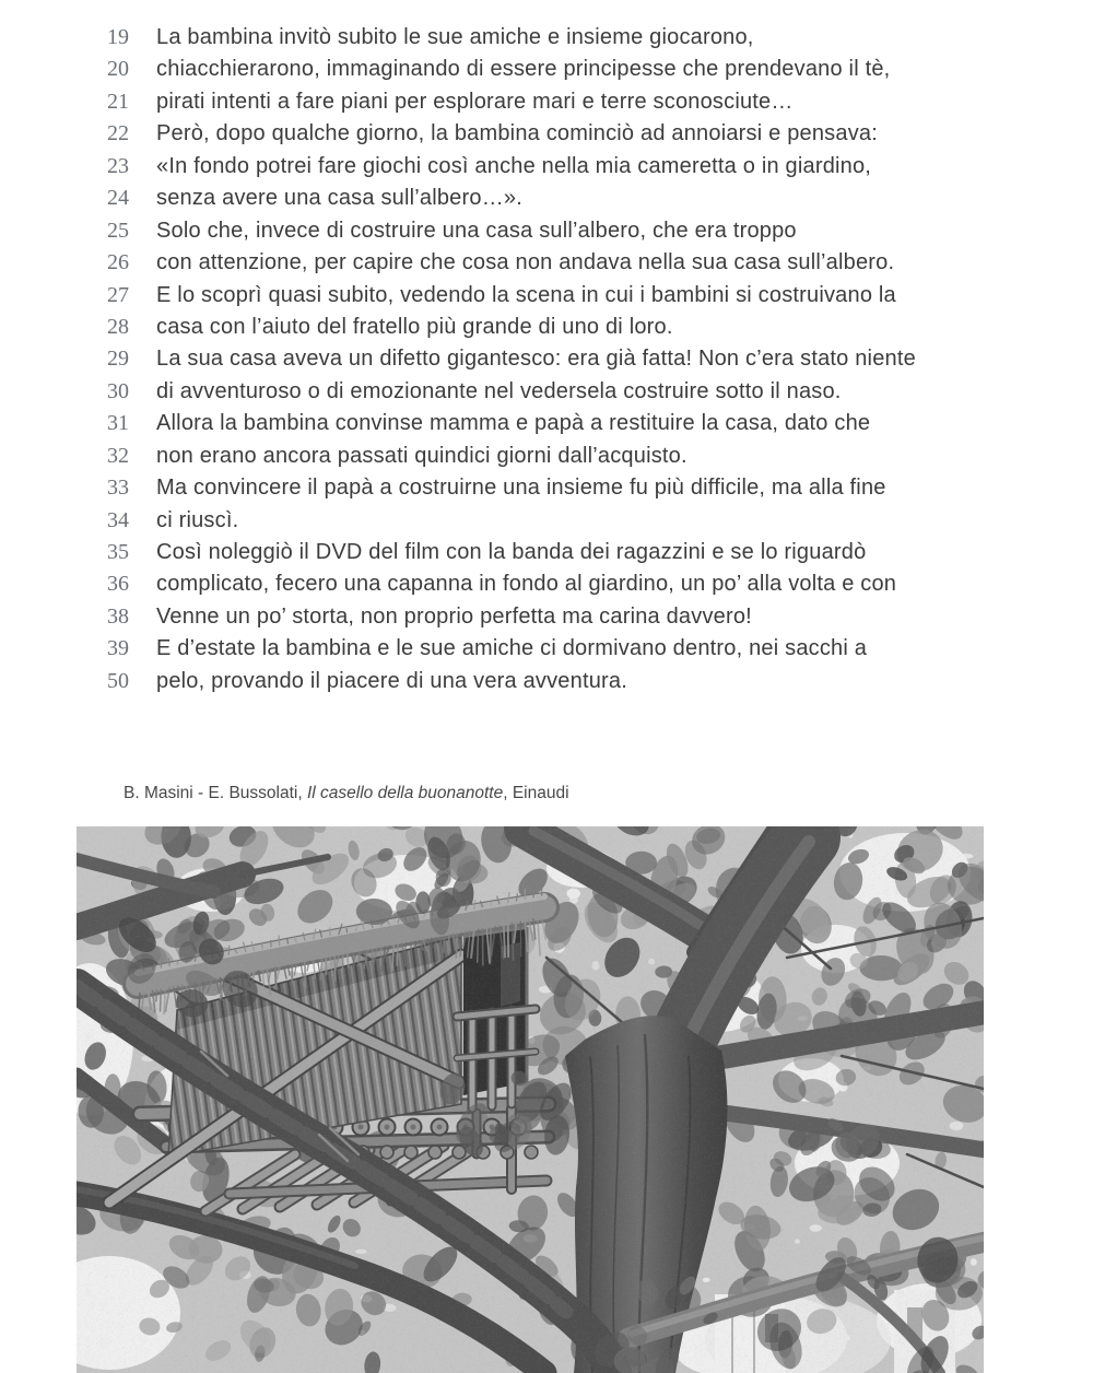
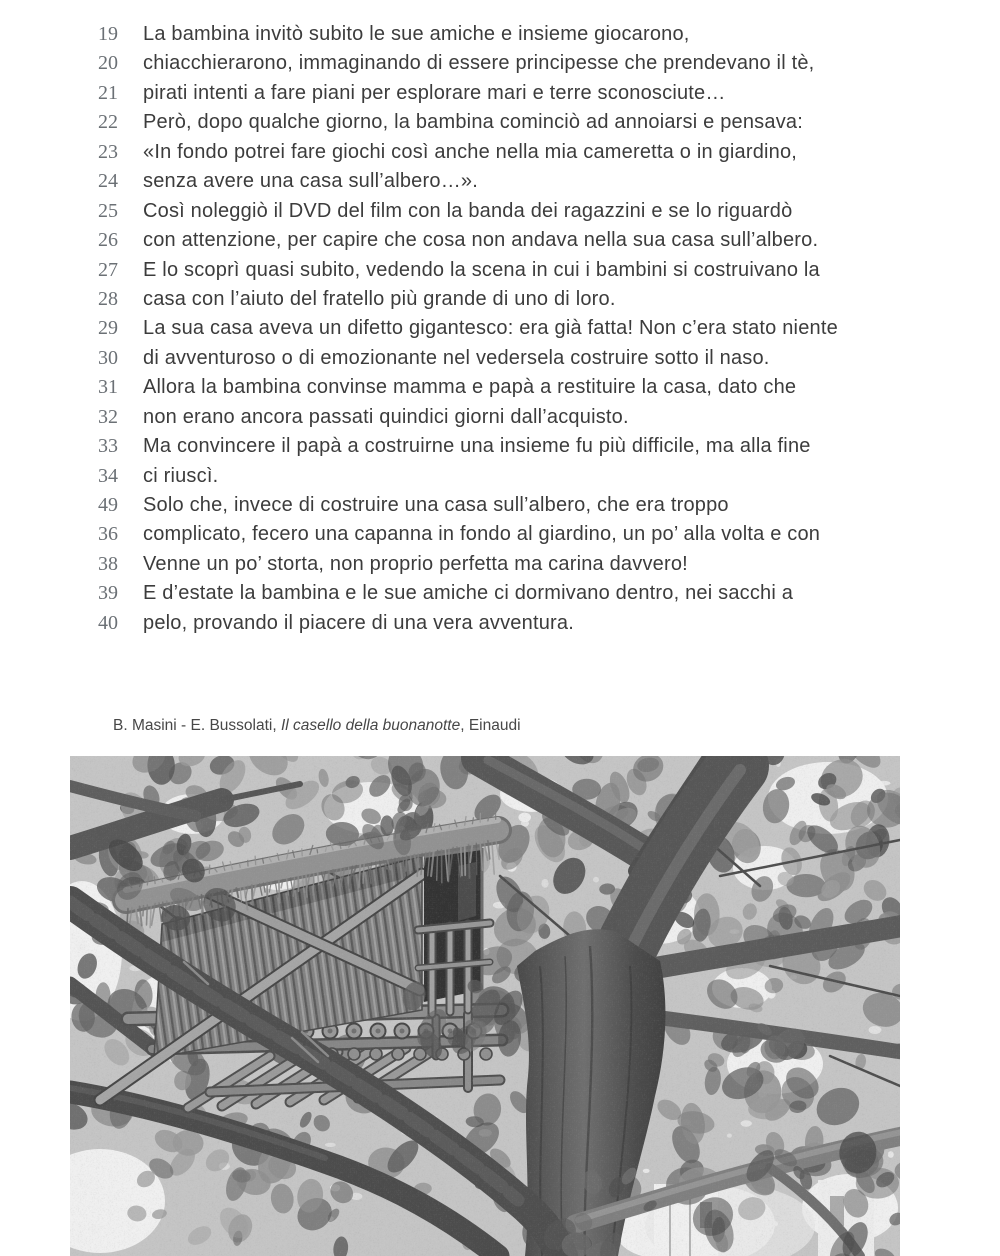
  19
  La bambina invitò subito le sue amiche e insieme giocarono,
  20
  chiacchierarono, immaginando di essere principesse che prendevano il tè,
  21
  pirati intenti a fare piani per esplorare mari e terre sconosciute…
  22
  Però, dopo qualche giorno, la bambina cominciò ad annoiarsi e pensava:
  23
  «In fondo potrei fare giochi così anche nella mia cameretta o in giardino,
  24
  senza avere una casa sull’albero…».
  25
- Solo che, invece di costruire una casa sull’albero, che era troppo
+ Così noleggiò il DVD del film con la banda dei ragazzini e se lo riguardò
  26
  con attenzione, per capire che cosa non andava nella sua casa sull’albero.
  27
  E lo scoprì quasi subito, vedendo la scena in cui i bambini si costruivano la
  28
  casa con l’aiuto del fratello più grande di uno di loro.
  29
  La sua casa aveva un difetto gigantesco: era già fatta! Non c’era stato niente
  30
  di avventuroso o di emozionante nel vedersela costruire sotto il naso.
  31
  Allora la bambina convinse mamma e papà a restituire la casa, dato che
  32
  non erano ancora passati quindici giorni dall’acquisto.
  33
  Ma convincere il papà a costruirne una insieme fu più difficile, ma alla fine
  34
  ci riuscì.
- 35
+ 49
- Così noleggiò il DVD del film con la banda dei ragazzini e se lo riguardò
+ Solo che, invece di costruire una casa sull’albero, che era troppo
  36
  complicato, fecero una capanna in fondo al giardino, un po’ alla volta e con
  38
  Venne un po’ storta, non proprio perfetta ma carina davvero!
  39
  E d’estate la bambina e le sue amiche ci dormivano dentro, nei sacchi a
- 50
+ 40
  pelo, provando il piacere di una vera avventura.
  B. Masini - E. Bussolati, Il casello della buonanotte, Einaudi
